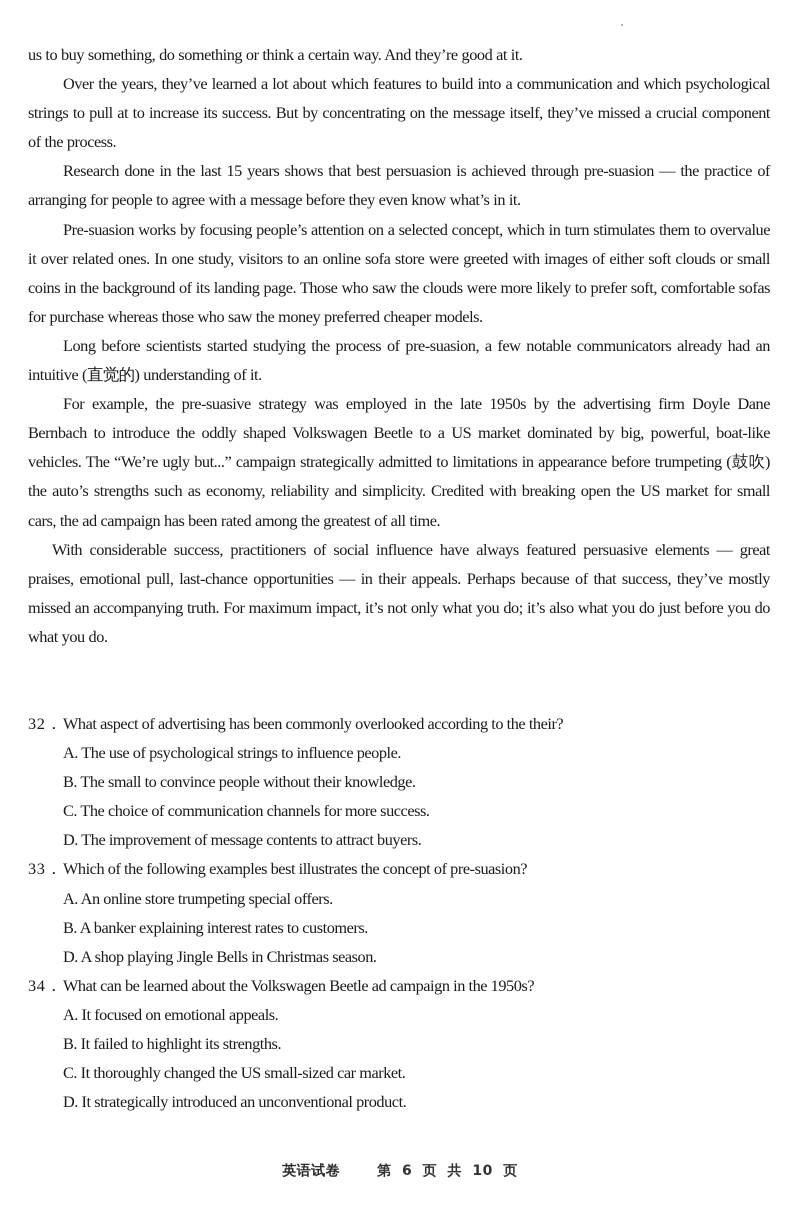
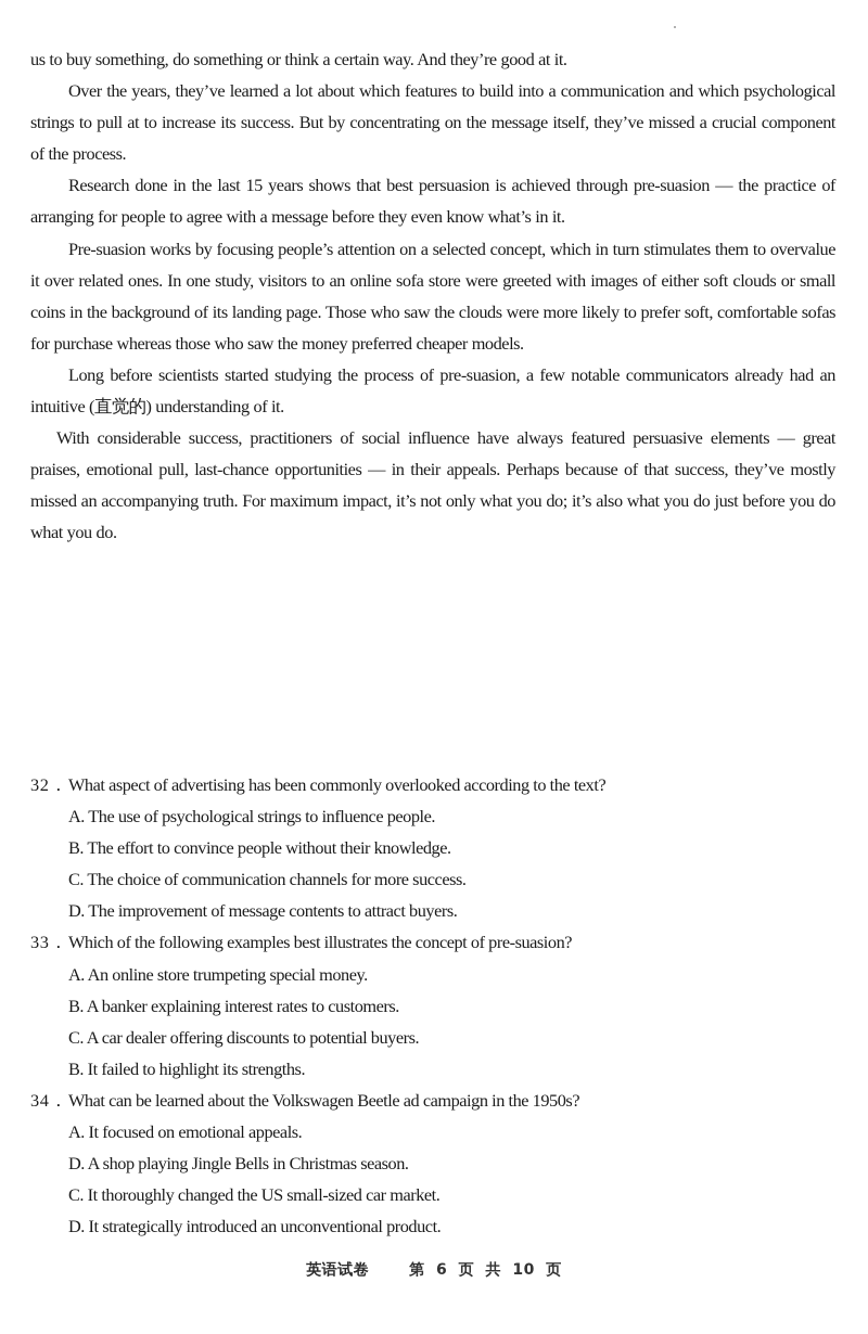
  us to buy something, do something or think a certain way. And they’re good at it.
  Over the years, they’ve learned a lot about which features to build into a communication and which psychological strings to pull at to increase its success. But by concentrating on the message itself, they’ve missed a crucial component of the process.
  Research done in the last 15 years shows that best persuasion is achieved through pre-suasion — the practice of arranging for people to agree with a message before they even know what’s in it.
  Pre-suasion works by focusing people’s attention on a selected concept, which in turn stimulates them to overvalue it over related ones. In one study, visitors to an online sofa store were greeted with images of either soft clouds or small coins in the background of its landing page. Those who saw the clouds were more likely to prefer soft, comfortable sofas for purchase whereas those who saw the money preferred cheaper models.
  Long before scientists started studying the process of pre-suasion, a few notable communicators already had an intuitive (直觉的) understanding of it.
- For example, the pre-suasive strategy was employed in the late 1950s by the advertising firm Doyle Dane Bernbach to introduce the oddly shaped Volkswagen Beetle to a US market dominated by big, powerful, boat-like vehicles. The “We’re ugly but...” campaign strategically admitted to limitations in appearance before trumpeting (鼓吹) the auto’s strengths such as economy, reliability and simplicity. Credited with breaking open the US market for small cars, the ad campaign has been rated among the greatest of all time.
  With considerable success, practitioners of social influence have always featured persuasive elements — great praises, emotional pull, last-chance opportunities — in their appeals. Perhaps because of that success, they’ve mostly missed an accompanying truth. For maximum impact, it’s not only what you do; it’s also what you do just before you do what you do.
  32．
- What aspect of advertising has been commonly overlooked according to the their?
+ What aspect of advertising has been commonly overlooked according to the text?
  A. The use of psychological strings to influence people.
- B. The small to convince people without their knowledge.
+ B. The effort to convince people without their knowledge.
  C. The choice of communication channels for more success.
  D. The improvement of message contents to attract buyers.
  33．
  Which of the following examples best illustrates the concept of pre-suasion?
- A. An online store trumpeting special offers.
+ A. An online store trumpeting special money.
  B. A banker explaining interest rates to customers.
+ C. A car dealer offering discounts to potential buyers.
- D. A shop playing Jingle Bells in Christmas season.
+ B. It failed to highlight its strengths.
  34．
  What can be learned about the Volkswagen Beetle ad campaign in the 1950s?
  A. It focused on emotional appeals.
- B. It failed to highlight its strengths.
+ D. A shop playing Jingle Bells in Christmas season.
  C. It thoroughly changed the US small-sized car market.
  D. It strategically introduced an unconventional product.
  英语试卷 第 6 页 共 10 页
